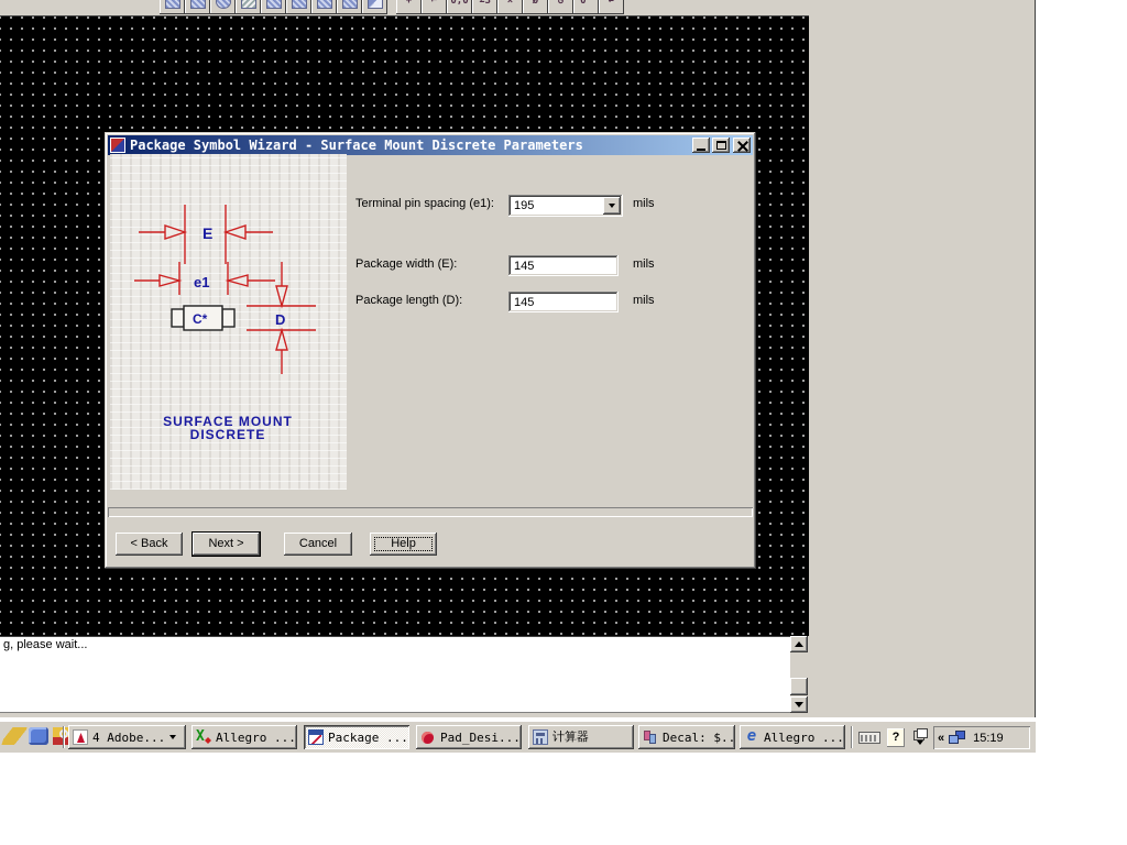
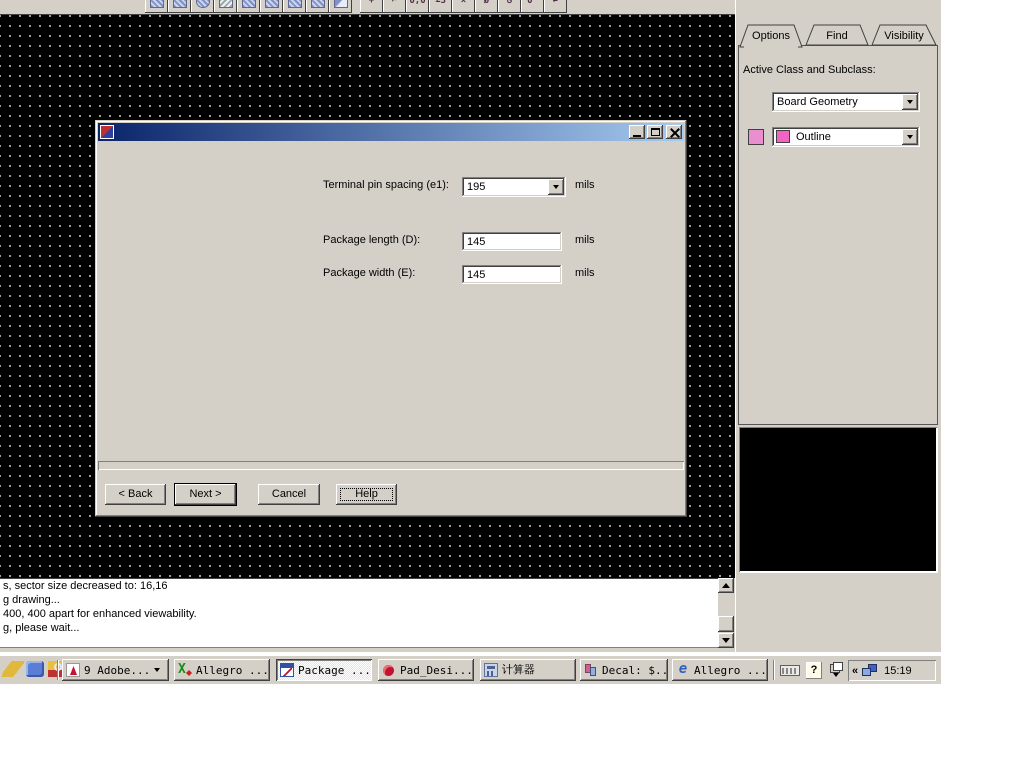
  +
  ⌐
  0,0
  ∠3
  ×
  Ø
  ↺
  0°
  ↩
+ Options
+ Find
+ Visibility
+ Active Class and Subclass:
+ Board Geometry
+ Outline
+ s, sector size decreased to: 16,16
+ g drawing...
+ 400, 400 apart for enhanced viewability.
  g, please wait...
- Package Symbol Wizard - Surface Mount Discrete Parameters
- E
- e1
- C*
- D
- SURFACE MOUNT
- DISCRETE
  Terminal pin spacing (e1):
  195
  mils
- Package width (E):
+ Package length (D):
  145
  mils
- Package length (D):
+ Package width (E):
  145
  mils
  < Back
  Next >
  Cancel
  Help
- 4 Adobe...
+ 9 Adobe...
  X
  Allegro ...
  Package ...
  Pad_Desi...
  计算器
  Decal: $..
  e
  Allegro ...
  ?
  «
  15:19
